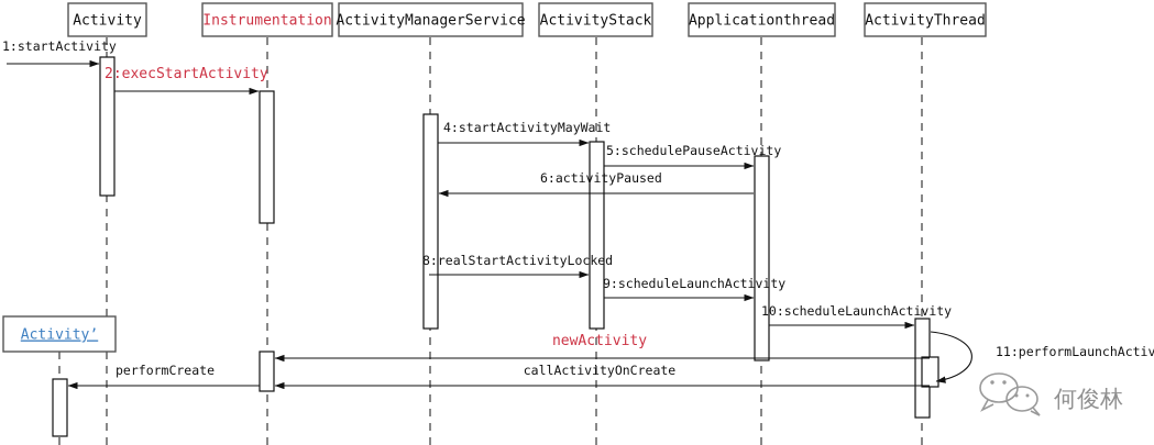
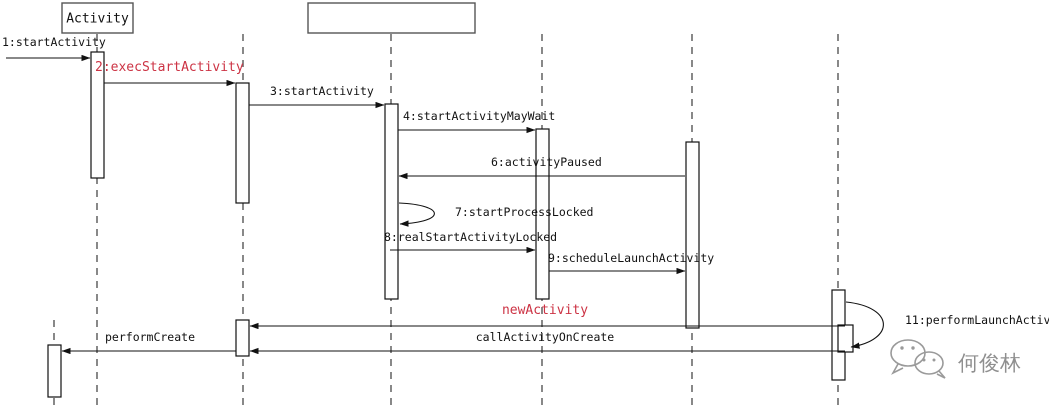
  Activity
- Instrumentation
- ActivityManagerService
- ActivityStack
- Applicationthread
- ActivityThread
- Activity’
  1:startActivity
  2:execStartActivity
+ 3:startActivity
  4:startActivityMayWait
- 5:schedulePauseActivity
  6:activityPaused
+ 7:startProcessLocked
  8:realStartActivityLocked
  9:scheduleLaunchActivity
- 10:scheduleLaunchActivity
  11:performLaunchActiv
  newActivity
  callActivityOnCreate
  performCreate
  何俊林
